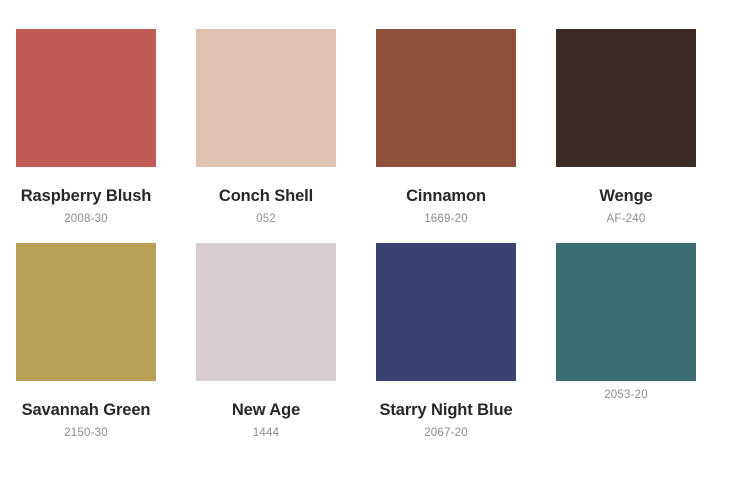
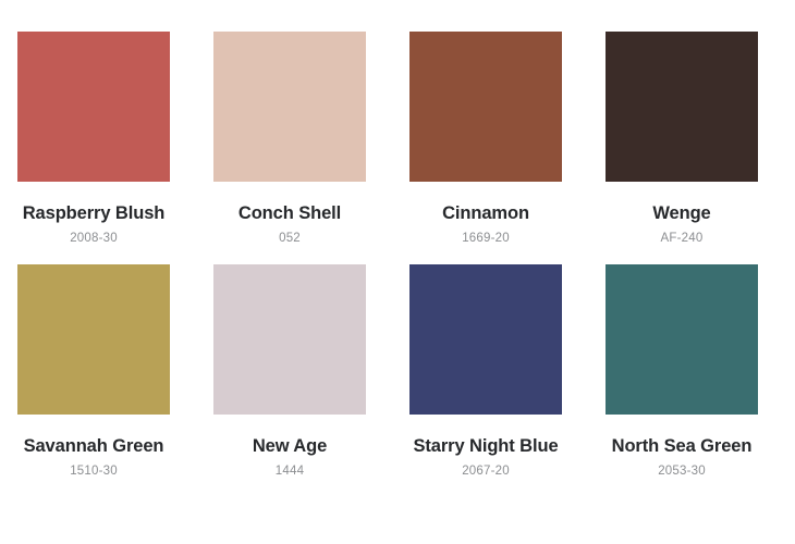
  Raspberry Blush
  2008-30
  Conch Shell
  052
  Cinnamon
  1669-20
  Wenge
  AF-240
  Savannah Green
- 2150-30
+ 1510-30
  New Age
  1444
  Starry Night Blue
  2067-20
+ North Sea Green
- 2053-20
+ 2053-30
